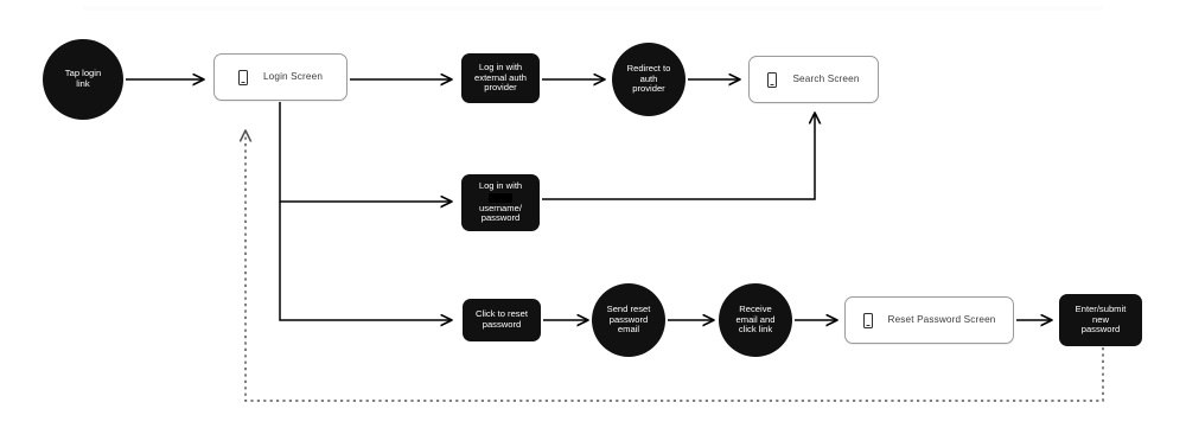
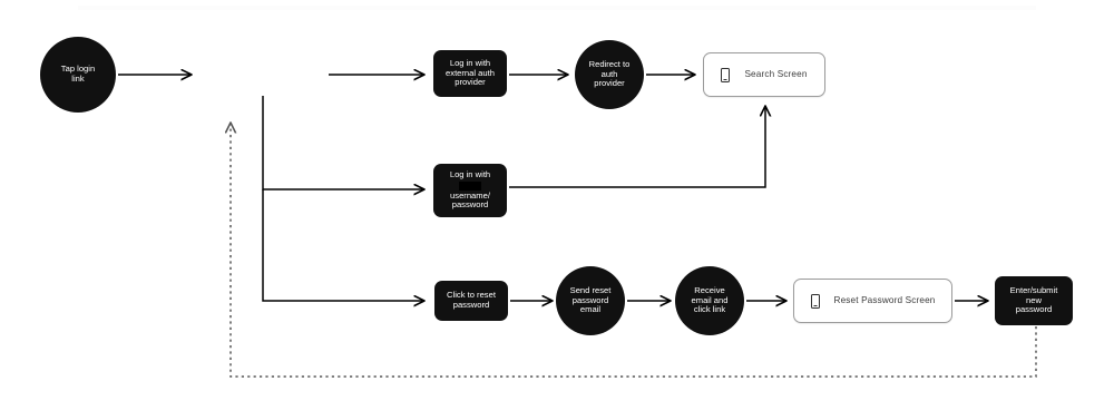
  Tap login
  link
- Login Screen
  Log in with
  external auth
  provider
  Redirect to
  auth
  provider
  Search Screen
  Log in with
  username/
  password
  Click to reset
  password
  Send reset
  password
  email
  Receive
  email and
  click link
  Reset Password Screen
  Enter/submit
  new
  password
